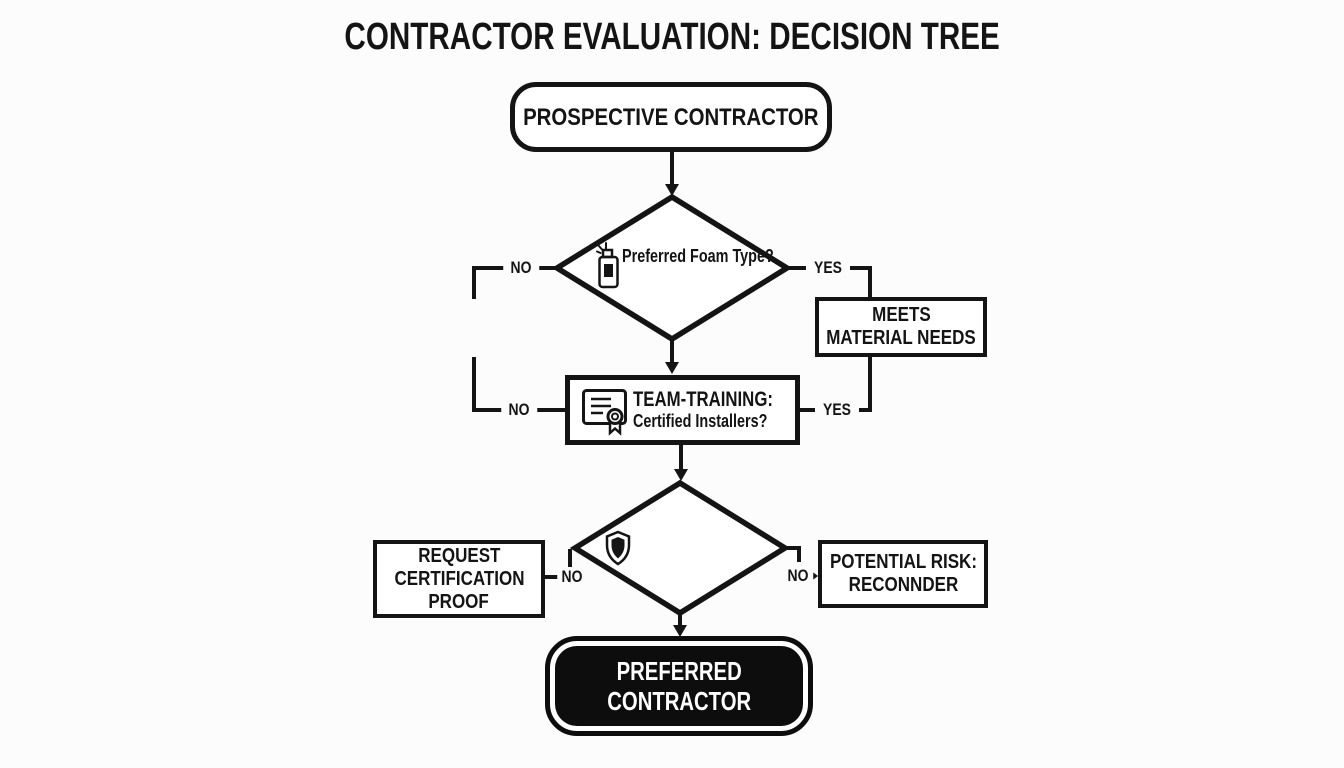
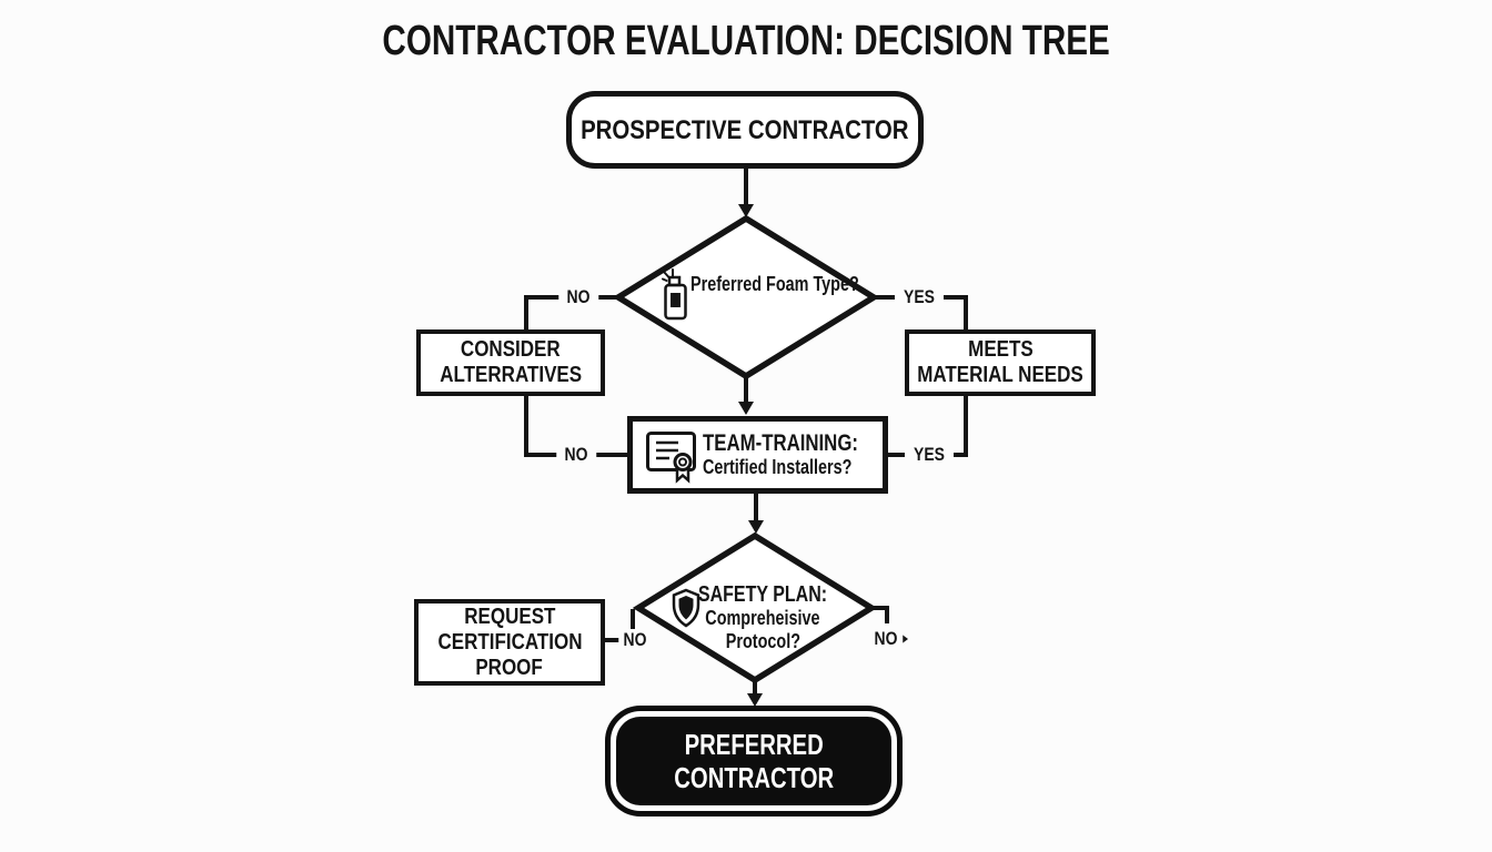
  CONTRACTOR EVALUATION: DECISION TREE
  PROSPECTIVE CONTRACTOR
  Preferred Foam Type?
  NO
  YES
+ CONSIDER
+ ALTERRATIVES
  MEETS
  MATERIAL NEEDS
  NO
  YES
  TEAM-TRAINING:
  Certified Installers?
+ SAFETY PLAN:
+ Compreheisive
+ Protocol?
  NO
  NO
  REQUEST
  CERTIFICATION
  PROOF
- POTENTIAL RISK:
- RECONNDER
  PREFERRED
  CONTRACTOR
